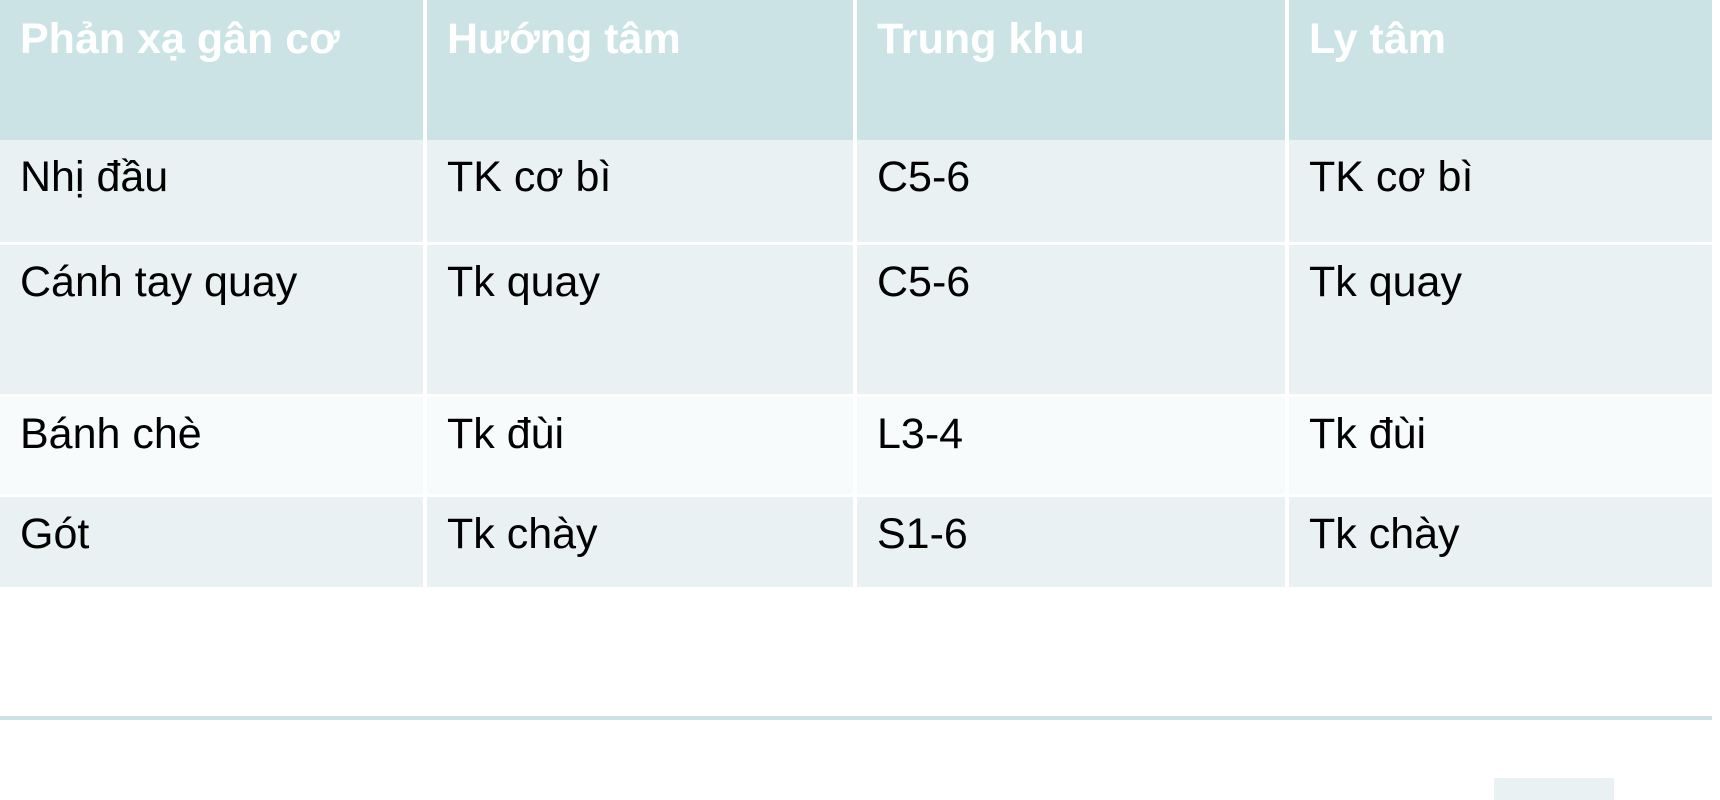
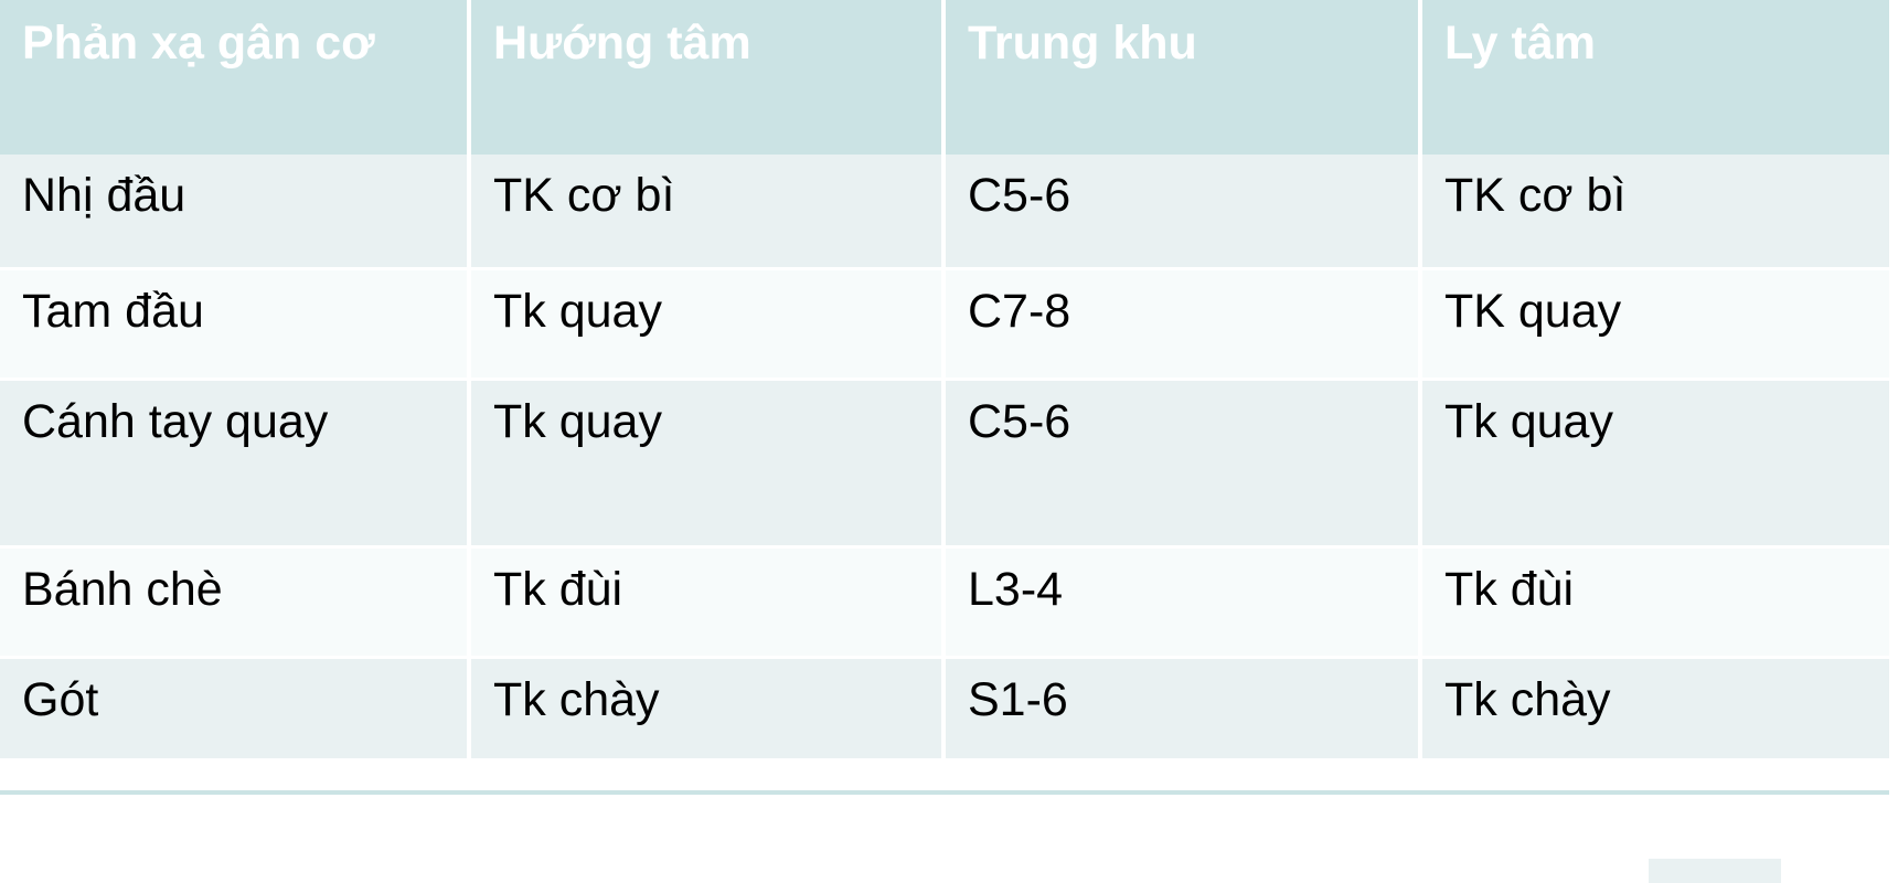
  Phản xạ gân cơ	Hướng tâm	Trung khu	Ly tâm
  Nhị đầu	TK cơ bì	C5-6	TK cơ bì
+ Tam đầu	Tk quay	C7-8	TK quay
  Cánh tay quay	Tk quay	C5-6	Tk quay
  Bánh chè	Tk đùi	L3-4	Tk đùi
  Gót	Tk chày	S1-6	Tk chày
